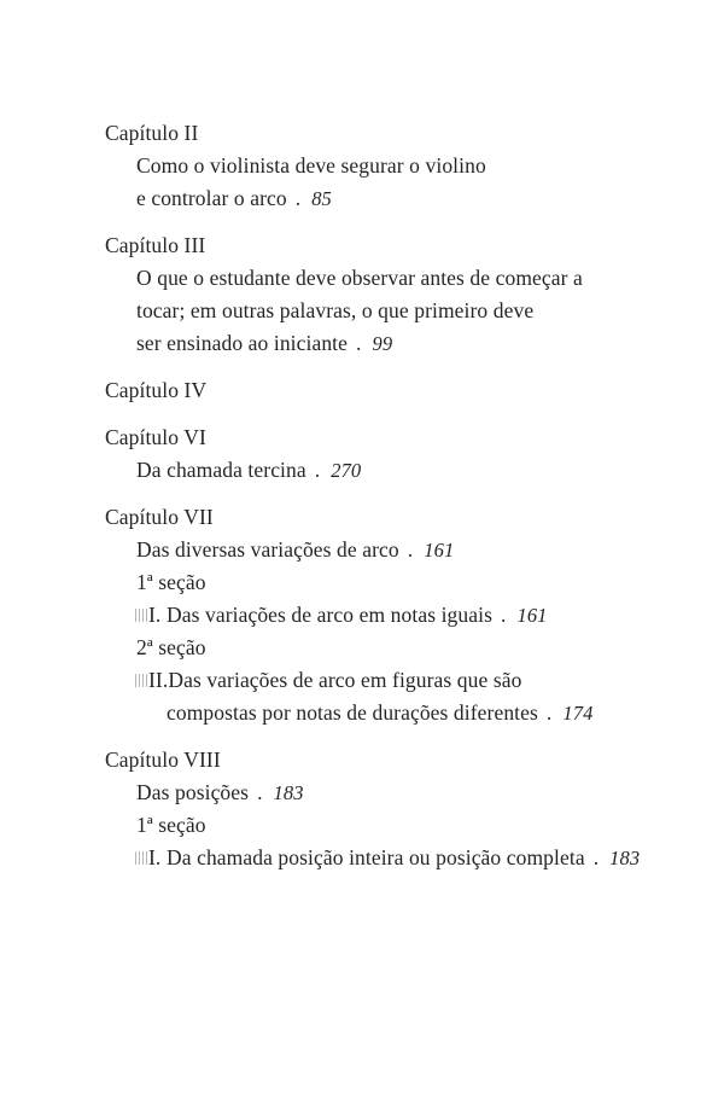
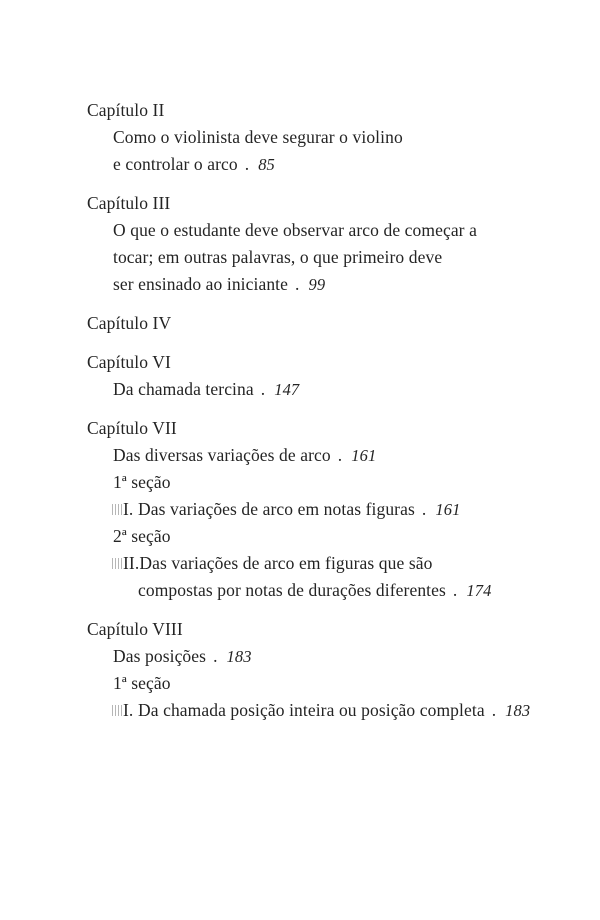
  Capítulo II
  Como o violinista deve segurar o violino
  e controlar o arco . 85
  Capítulo III
- O que o estudante deve observar antes de começar a
+ O que o estudante deve observar arco de começar a
  tocar; em outras palavras, o que primeiro deve
  ser ensinado ao iniciante . 99
  Capítulo IV
  Capítulo VI
- Da chamada tercina . 270
+ Da chamada tercina . 147
  Capítulo VII
  Das diversas variações de arco . 161
  1ª seção
  I.
- Das variações de arco em notas iguais
+ Das variações de arco em notas figuras
  .
  161
  2ª seção
  II.
  Das variações de arco em figuras que são
  compostas por notas de durações diferentes . 174
  Capítulo VIII
  Das posições . 183
  1ª seção
  I.
  Da chamada posição inteira ou posição completa
  .
  183
